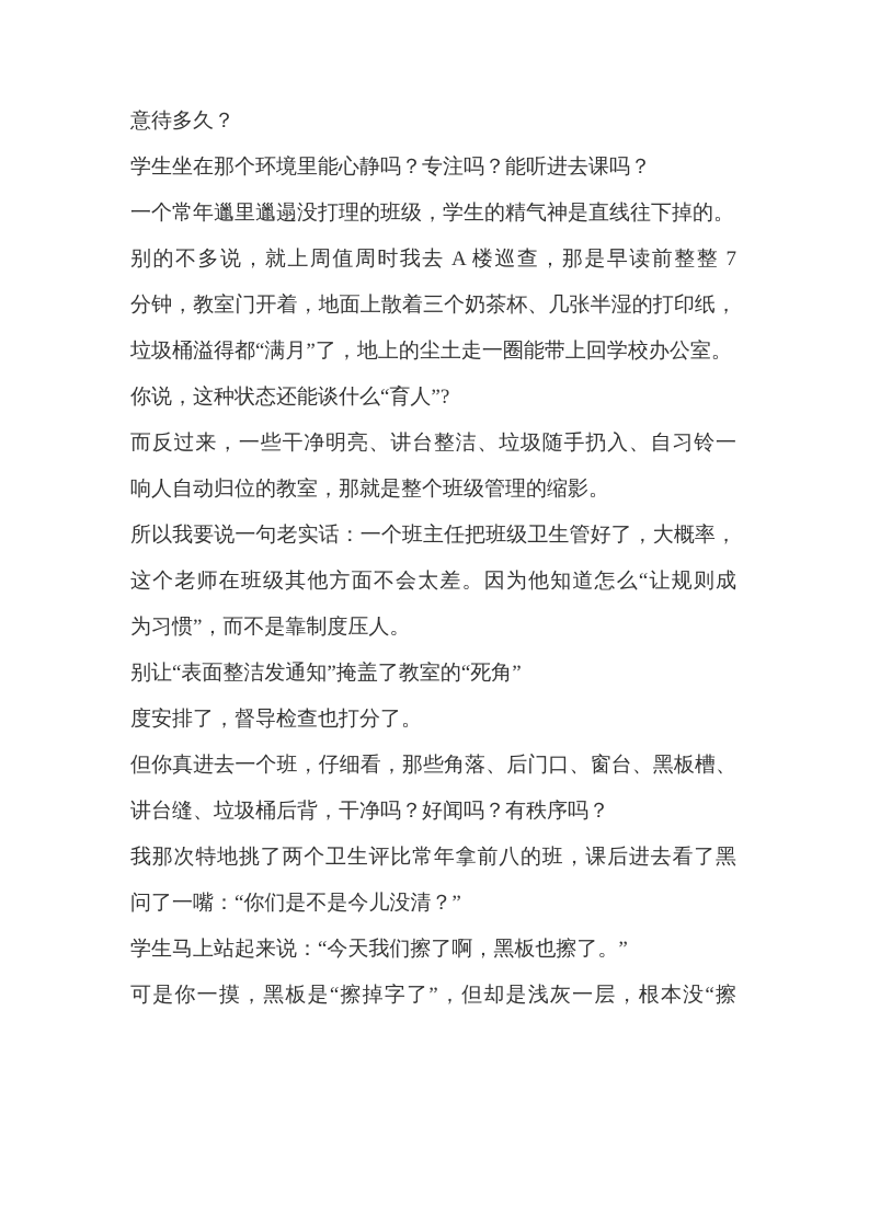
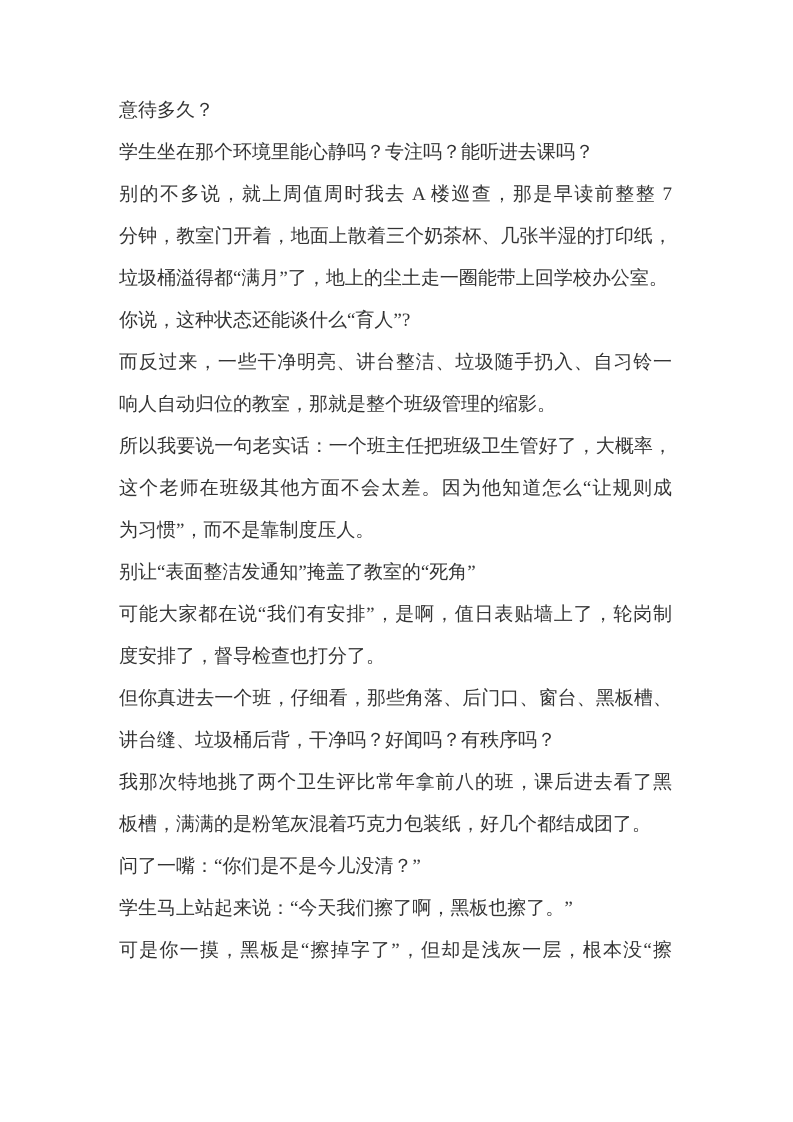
  意待多久？
  学生坐在那个环境里能心静吗？专注吗？能听进去课吗？
- 一个常年邋里邋遢没打理的班级，学生的精气神是直线往下掉的。
  别的不多说，就上周值周时我去 A 楼巡查，那是早读前整整 7
  分钟，教室门开着，地面上散着三个奶茶杯、几张半湿的打印纸，
  垃圾桶溢得都“满月”了，地上的尘土走一圈能带上回学校办公室。
  你说，这种状态还能谈什么“育人”?
  而反过来，一些干净明亮、讲台整洁、垃圾随手扔入、自习铃一
  响人自动归位的教室，那就是整个班级管理的缩影。
  所以我要说一句老实话：一个班主任把班级卫生管好了，大概率，
  这个老师在班级其他方面不会太差。因为他知道怎么“让规则成
  为习惯”，而不是靠制度压人。
  别让“表面整洁发通知”掩盖了教室的“死角”
+ 可能大家都在说“我们有安排”，是啊，值日表贴墙上了，轮岗制
  度安排了，督导检查也打分了。
  但你真进去一个班，仔细看，那些角落、后门口、窗台、黑板槽、
  讲台缝、垃圾桶后背，干净吗？好闻吗？有秩序吗？
  我那次特地挑了两个卫生评比常年拿前八的班，课后进去看了黑
+ 板槽，满满的是粉笔灰混着巧克力包装纸，好几个都结成团了。
  问了一嘴：“你们是不是今儿没清？”
  学生马上站起来说：“今天我们擦了啊，黑板也擦了。”
  可是你一摸，黑板是“擦掉字了”，但却是浅灰一层，根本没“擦
